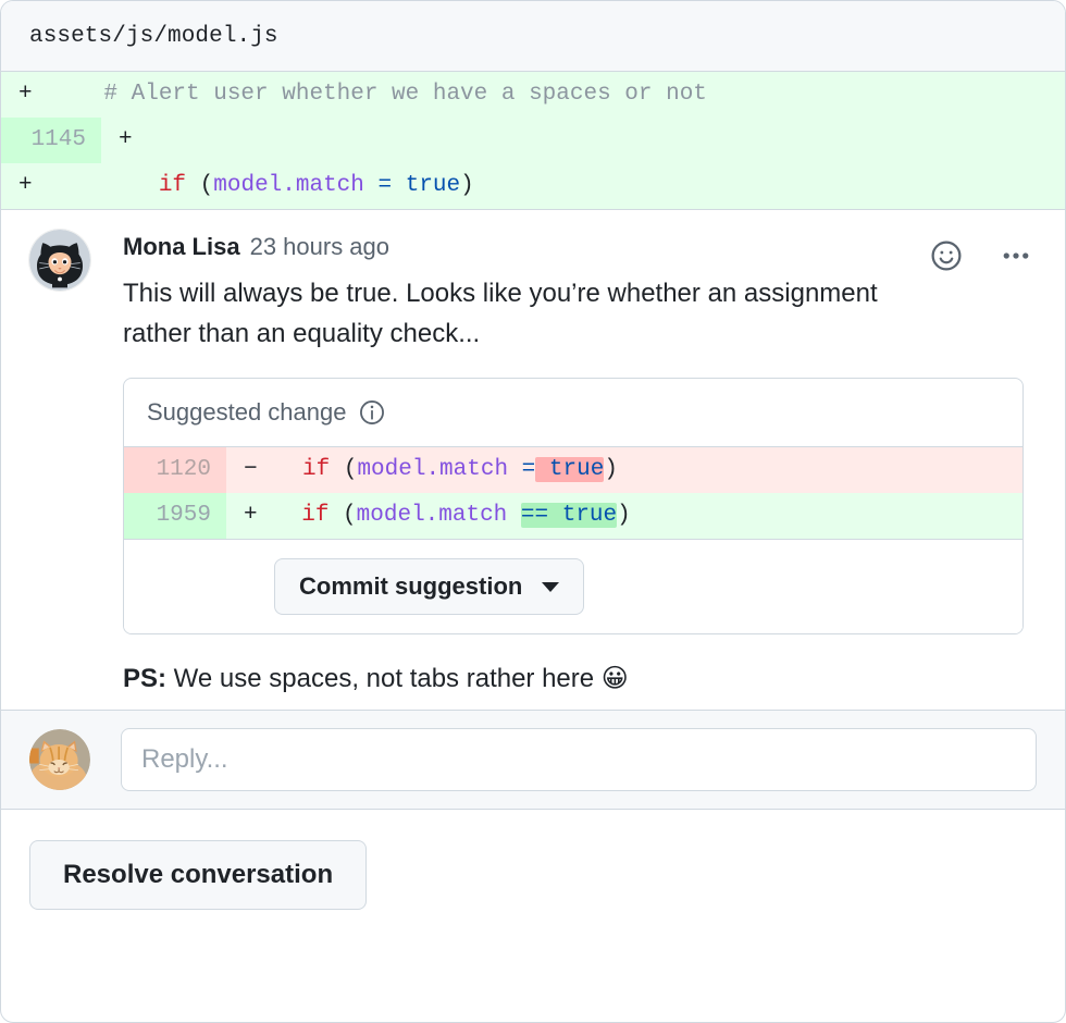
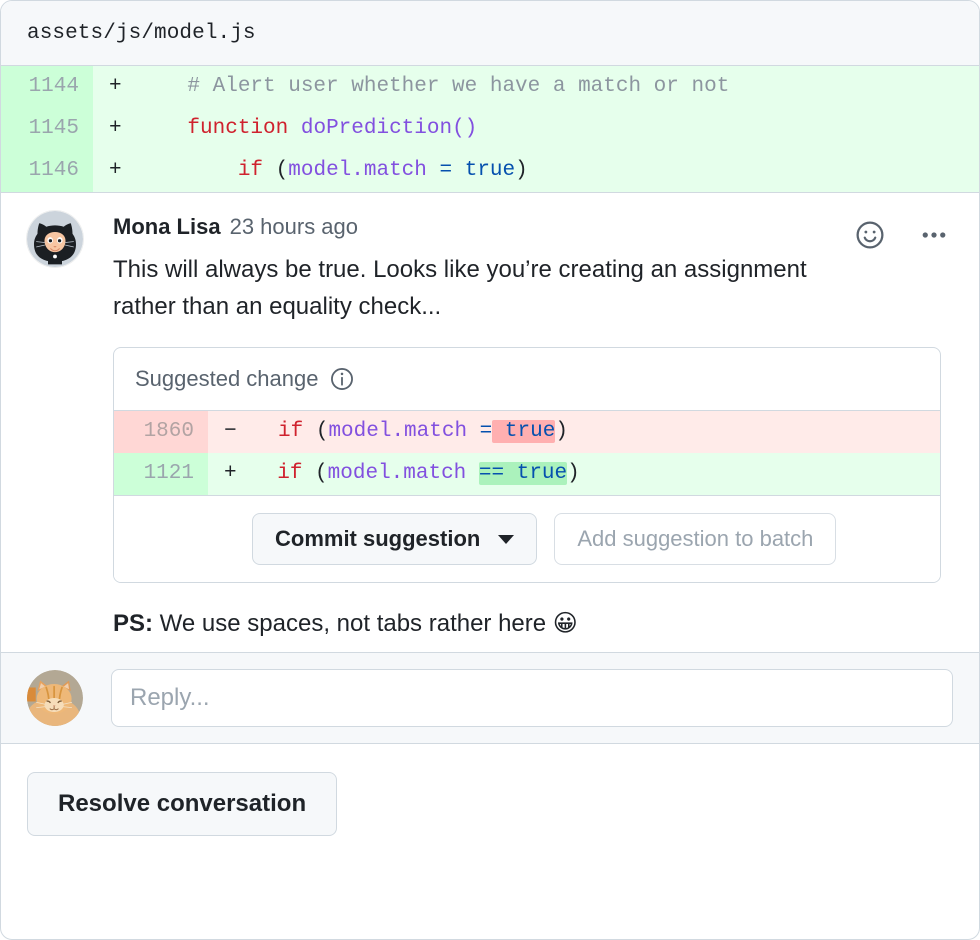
  assets/js/model.js
+ 1144
  +
- # Alert user whether we have a spaces or not
+ # Alert user whether we have a match or not
  1145
  +
+ function doPrediction()
+ 1146
  +
  if (model.match = true)
  Mona Lisa
  23 hours ago
- This will always be true. Looks like you’re whether an assignment rather than an equality check...
+ This will always be true. Looks like you’re creating an assignment rather than an equality check...
  Suggested change
- 1120
+ 1860
  −
  if (model.match = true)
- 1959
+ 1121
  +
  if (model.match == true)
  Commit suggestion
+ Add suggestion to batch
  PS: We use spaces, not tabs rather here 😀
  Reply...
  Resolve conversation
